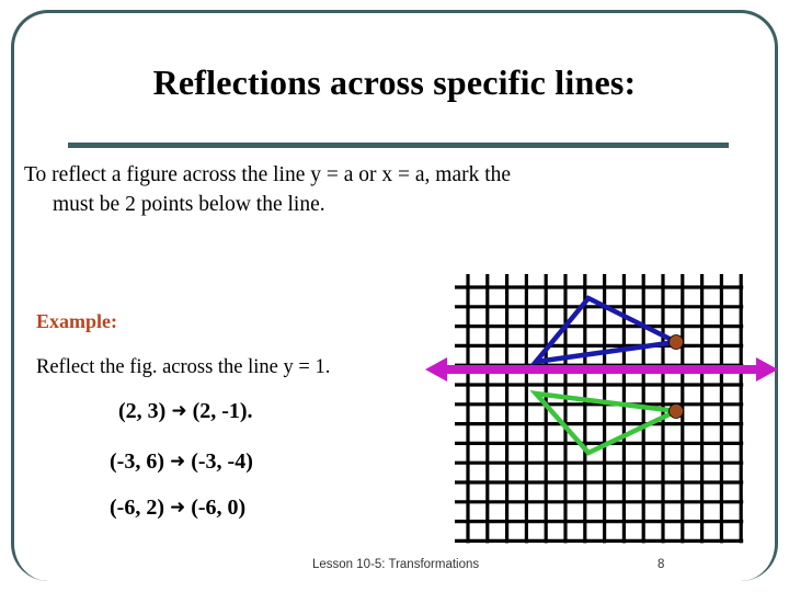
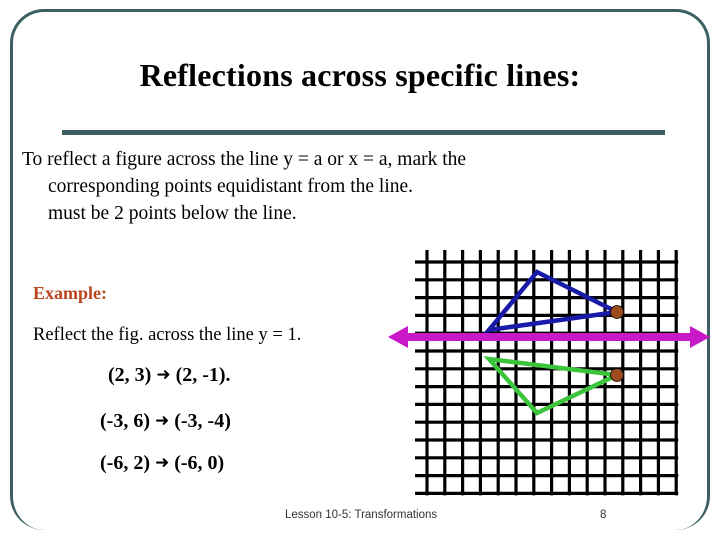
  Reflections across specific lines:
  To reflect a figure across the line y = a or x = a, mark the
+ corresponding points equidistant from the line.
  must be 2 points below the line.
  Example:
  Reflect the fig. across the line y = 1.
  (2, 3) ➜ (2, -1).
  (-3, 6) ➜ (-3, -4)
  (-6, 2) ➜ (-6, 0)
  Lesson 10-5: Transformations
  8
